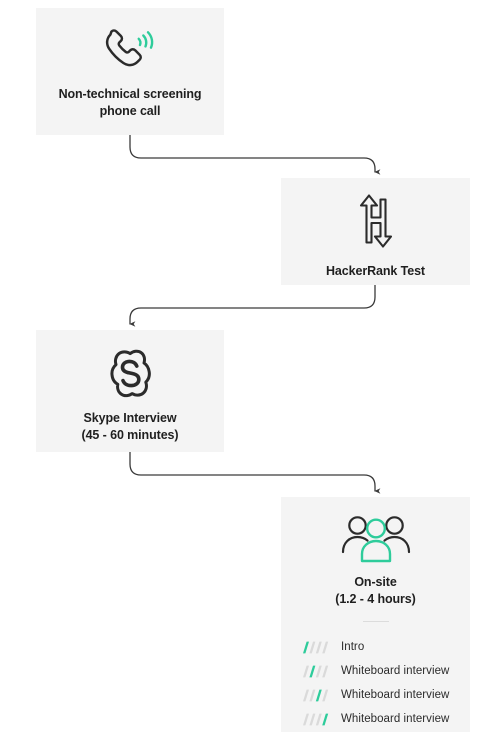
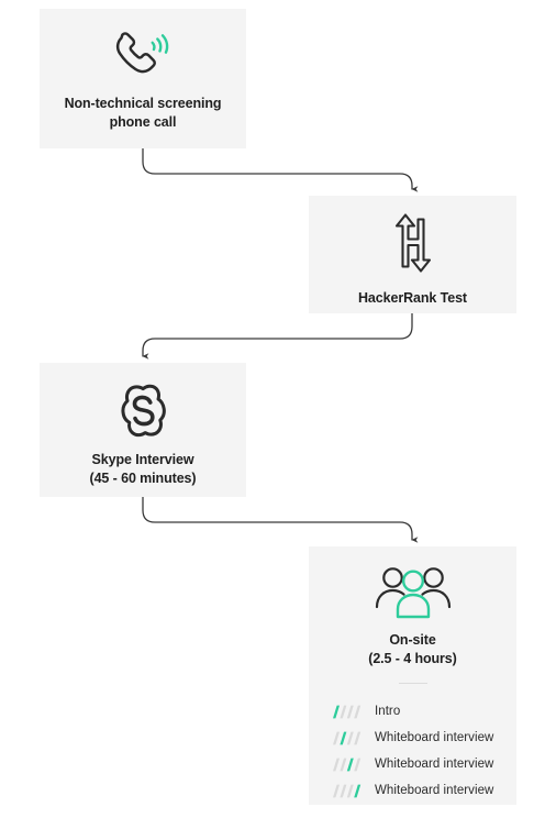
  Non-technical screening
  phone call
  HackerRank Test
  Skype Interview
  (45 - 60 minutes)
  On-site
- (1.2 - 4 hours)
+ (2.5 - 4 hours)
  Intro
  Whiteboard interview
  Whiteboard interview
  Whiteboard interview
